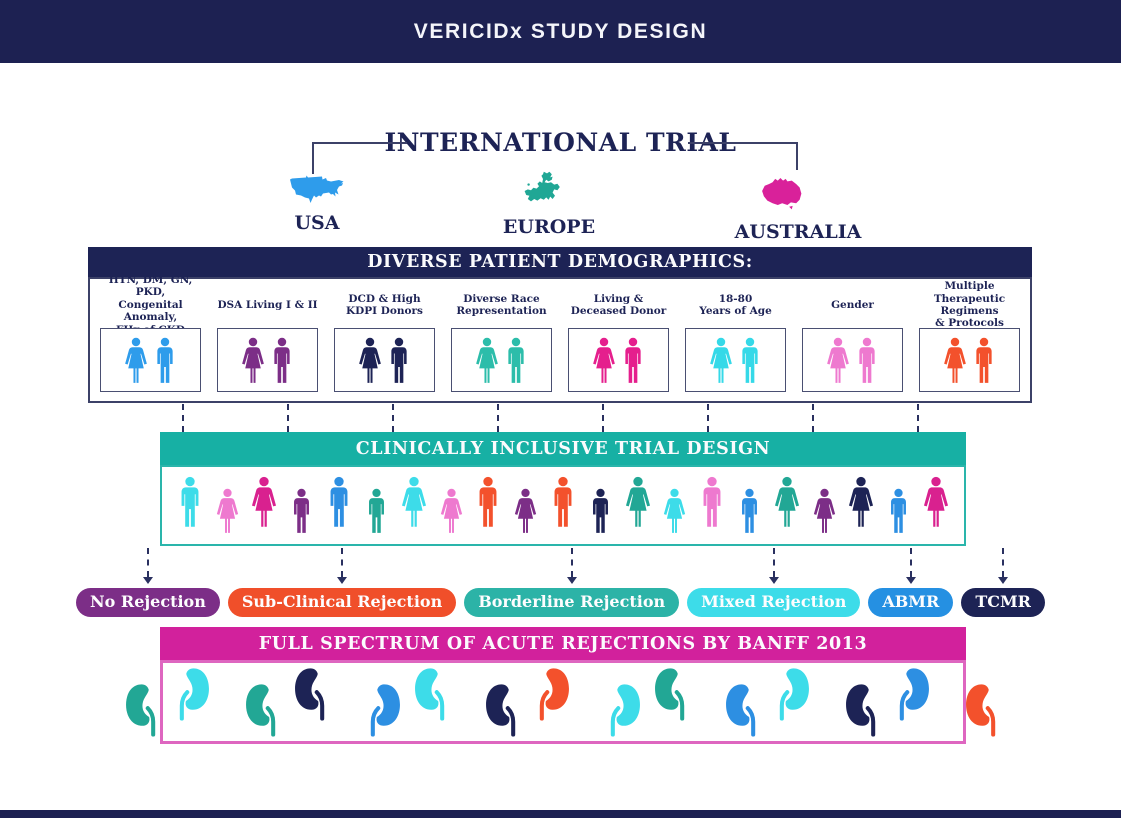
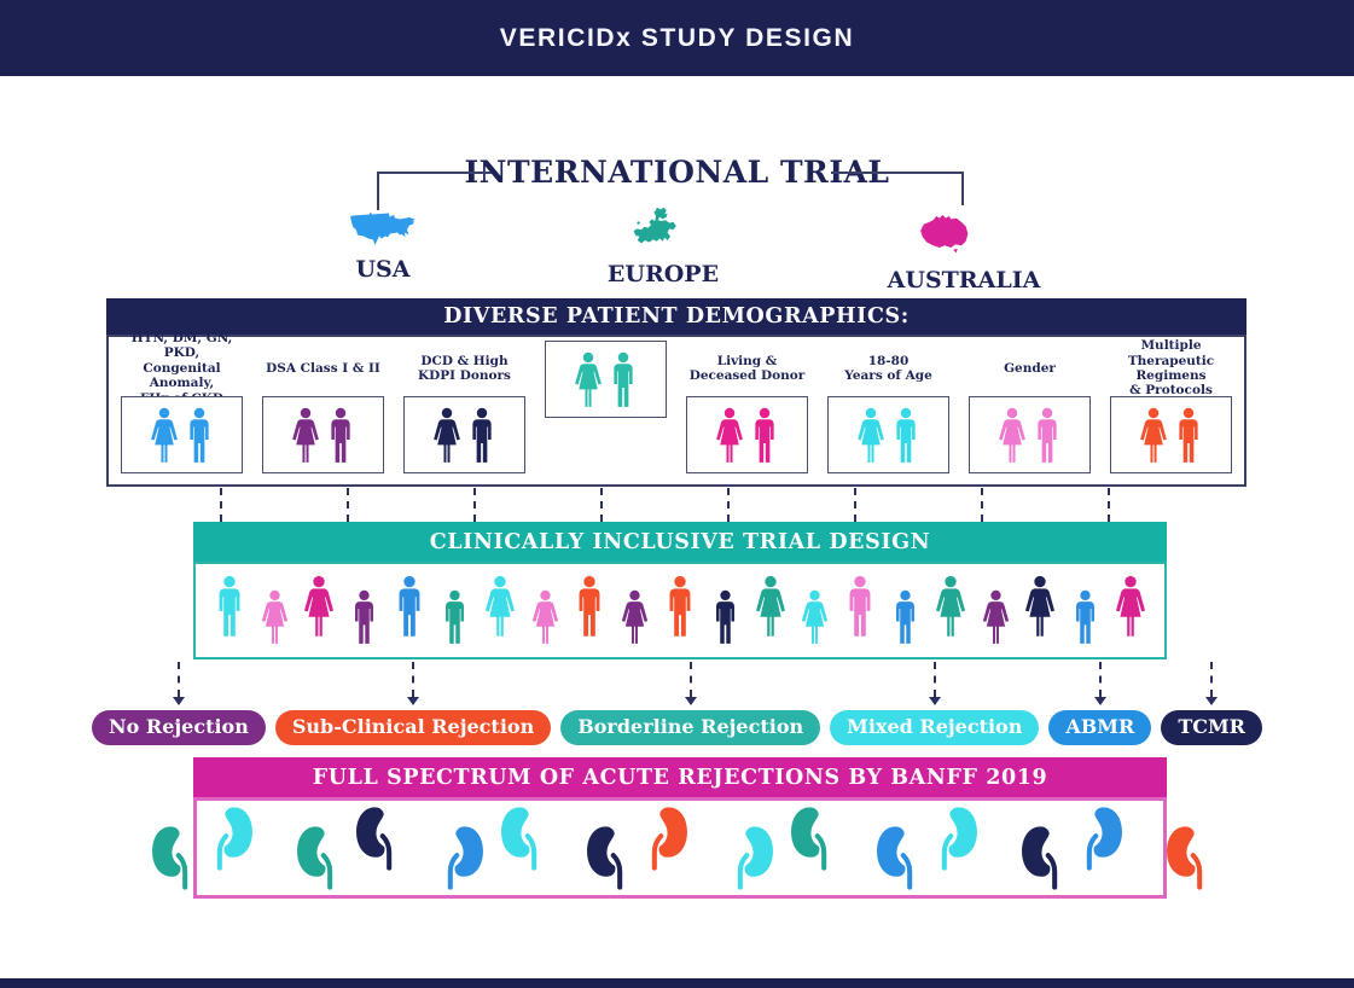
  VERICIDx STUDY DESIGN
  INTERNATIONAL TRIAL
  USA
  EUROPE
  AUSTRALIA
  DIVERSE PATIENT DEMOGRAPHICS:
  HTN, DM, GN, PKD,
  Congenital Anomaly,
- DSA Living I & II
+ DSA Class I & II
  DCD & High
  KDPI Donors
- Diverse Race
- Representation
  Living &
  Deceased Donor
  18-80
  Years of Age
  Gender
  Multiple
  Therapeutic Regimens
  & Protocols
  CLINICALLY INCLUSIVE TRIAL DESIGN
  No Rejection
  Sub-Clinical Rejection
  Borderline Rejection
  Mixed Rejection
  ABMR
  TCMR
- FULL SPECTRUM OF ACUTE REJECTIONS BY BANFF 2013
+ FULL SPECTRUM OF ACUTE REJECTIONS BY BANFF 2019
